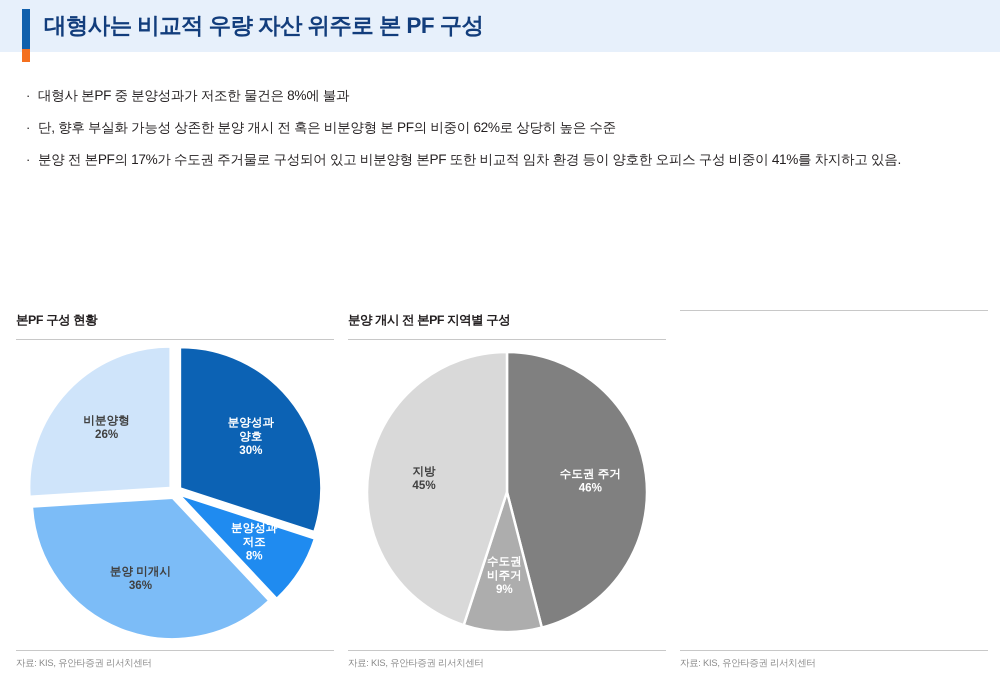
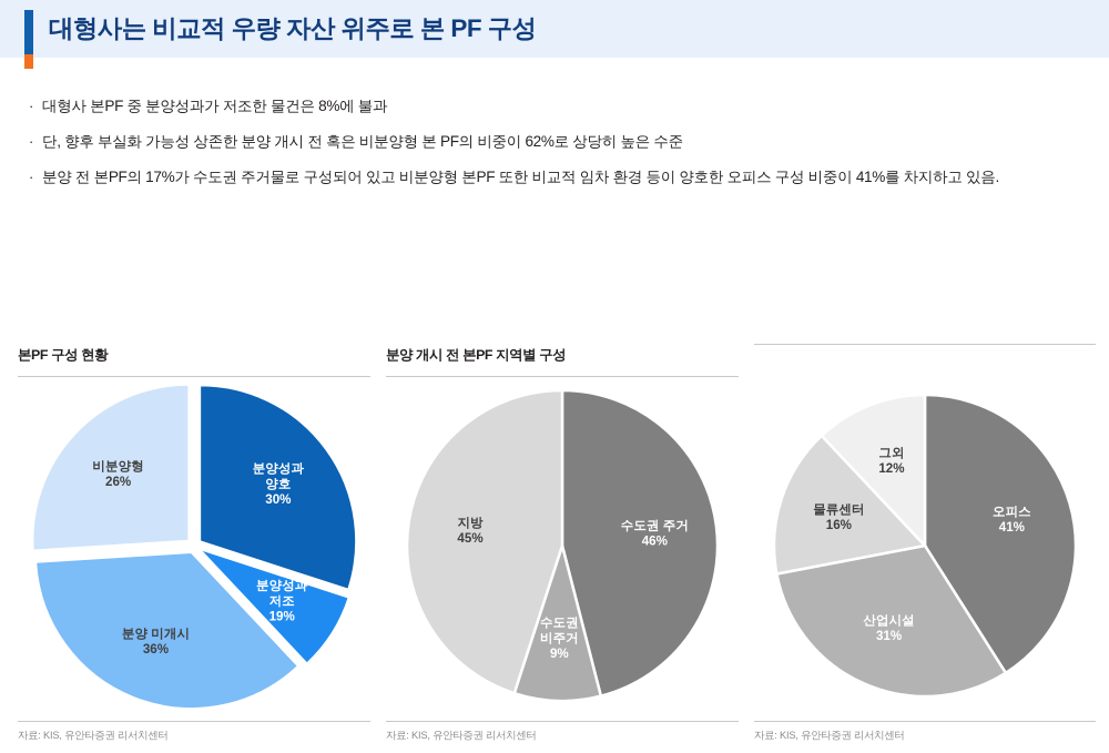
  대형사는 비교적 우량 자산 위주로 본 PF 구성
  ·
  대형사 본PF 중 분양성과가 저조한 물건은 8%에 불과
  ·
  단, 향후 부실화 가능성 상존한 분양 개시 전 혹은 비분양형 본 PF의 비중이 62%로 상당히 높은 수준
  ·
  분양 전 본PF의 17%가 수도권 주거물로 구성되어 있고 비분양형 본PF 또한 비교적 임차 환경 등이 양호한 오피스 구성 비중이 41%를 차지하고 있음.
  본PF 구성 현황
  분양성과양호 30%
- 분양성과저조 8%
+ 분양성과저조 19%
  분양 미개시 36%
  비분양형 26%
  자료: KIS, 유안타증권 리서치센터
  분양 개시 전 본PF 지역별 구성
  수도권 주거 46%
  수도권비주거 9%
  지방 45%
  자료: KIS, 유안타증권 리서치센터
+ 오피스 41%
+ 산업시설 31%
+ 물류센터 16%
+ 그외 12%
  자료: KIS, 유안타증권 리서치센터
